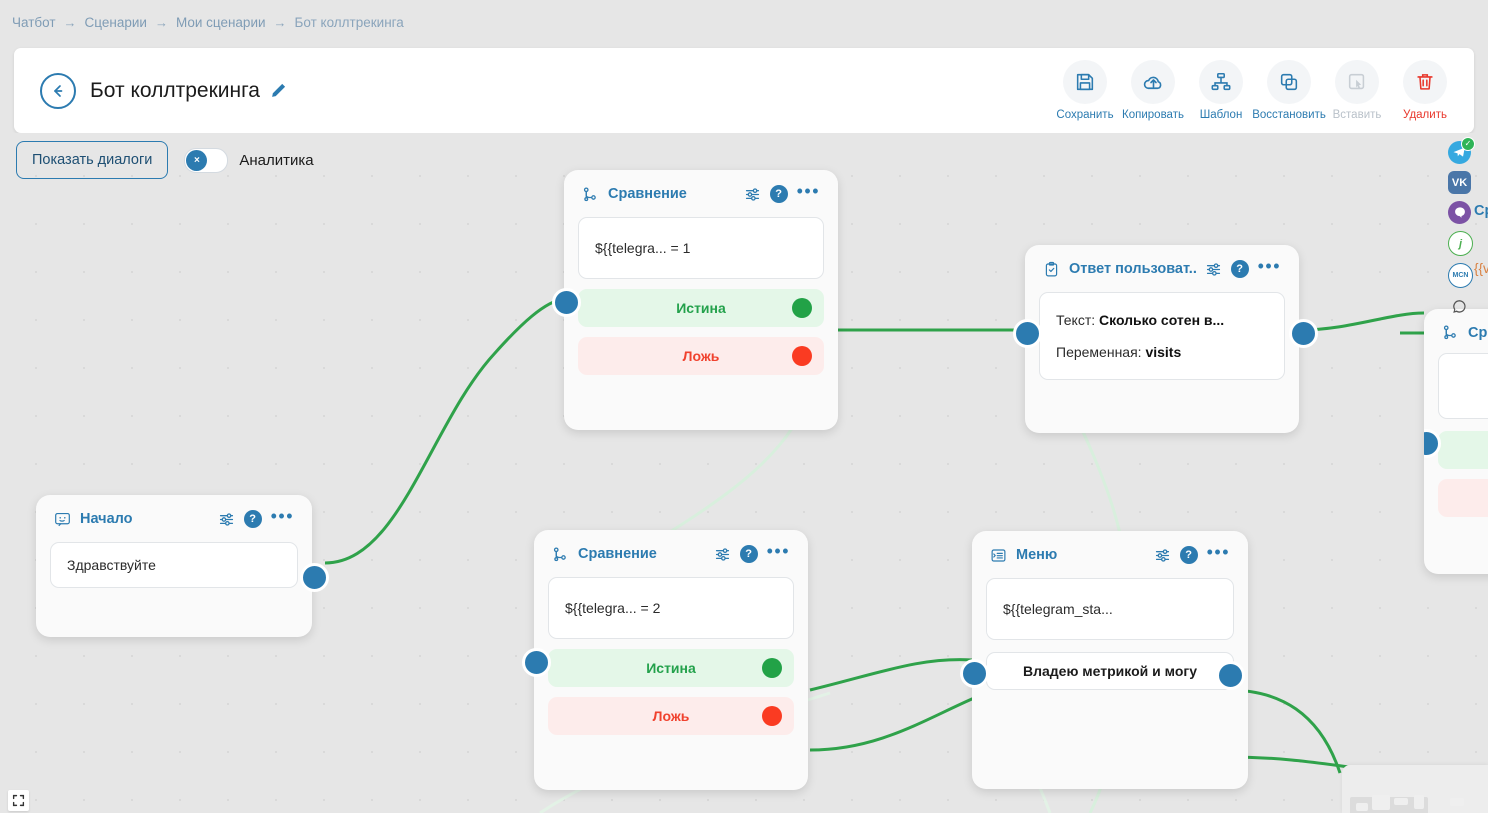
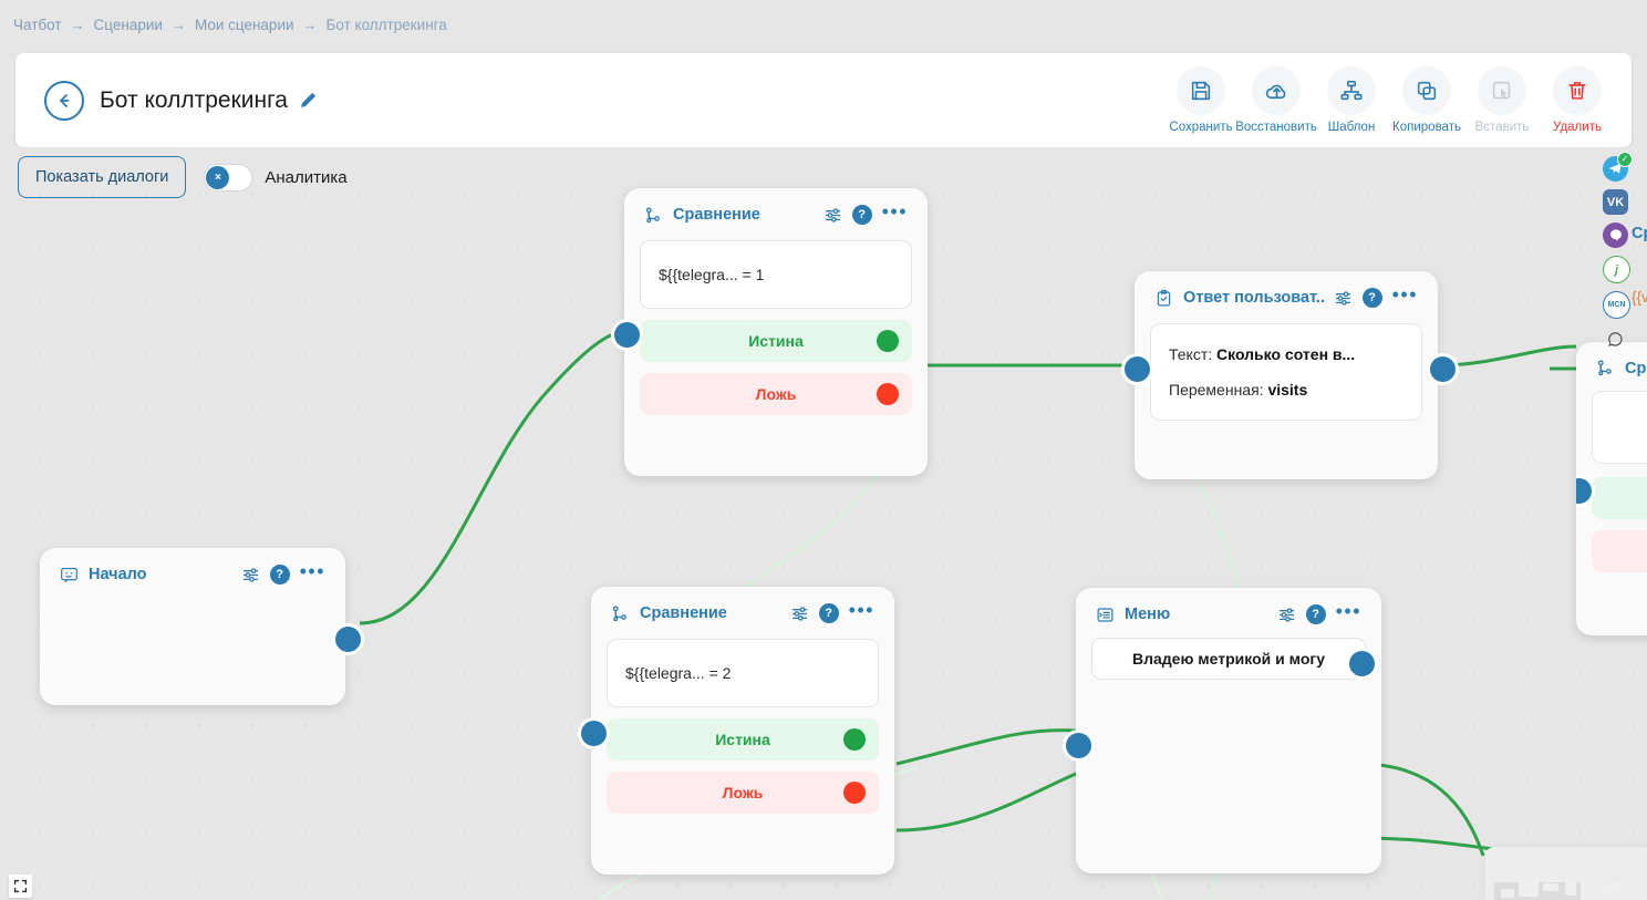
  Чатбот
  →
  Сценарии
  →
  Мои сценарии
  →
  Бот коллтрекинга
  Бот коллтрекинга
  Сохранить
- Копировать
+ Восстановить
  Шаблон
- Восстановить
+ Копировать
  Вставить
  Удалить
  Начало
  ?
  •••
- Здравствуйте
  Сравнение
  ?
  •••
  ${{telegra... = 1
  Истина
  Ложь
  Ответ пользоват..
  ?
  •••
  Текст: Сколько сотен в...
  Переменная: visits
  Сравнение
  ?
  •••
  ${{telegra... = 2
  Истина
  Ложь
  Меню
  ?
  •••
- ${{telegram_sta...
  Владею метрикой и могу
  Ср
  Показать диалоги
  ×
  Аналитика
  ✓
  VK
  j
  {{v
